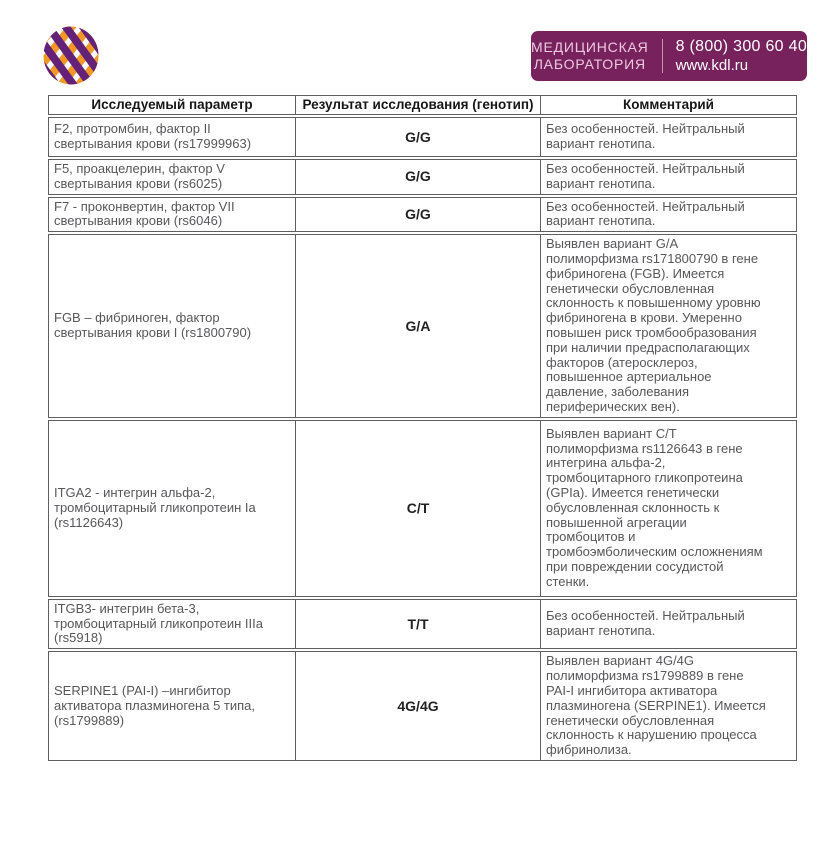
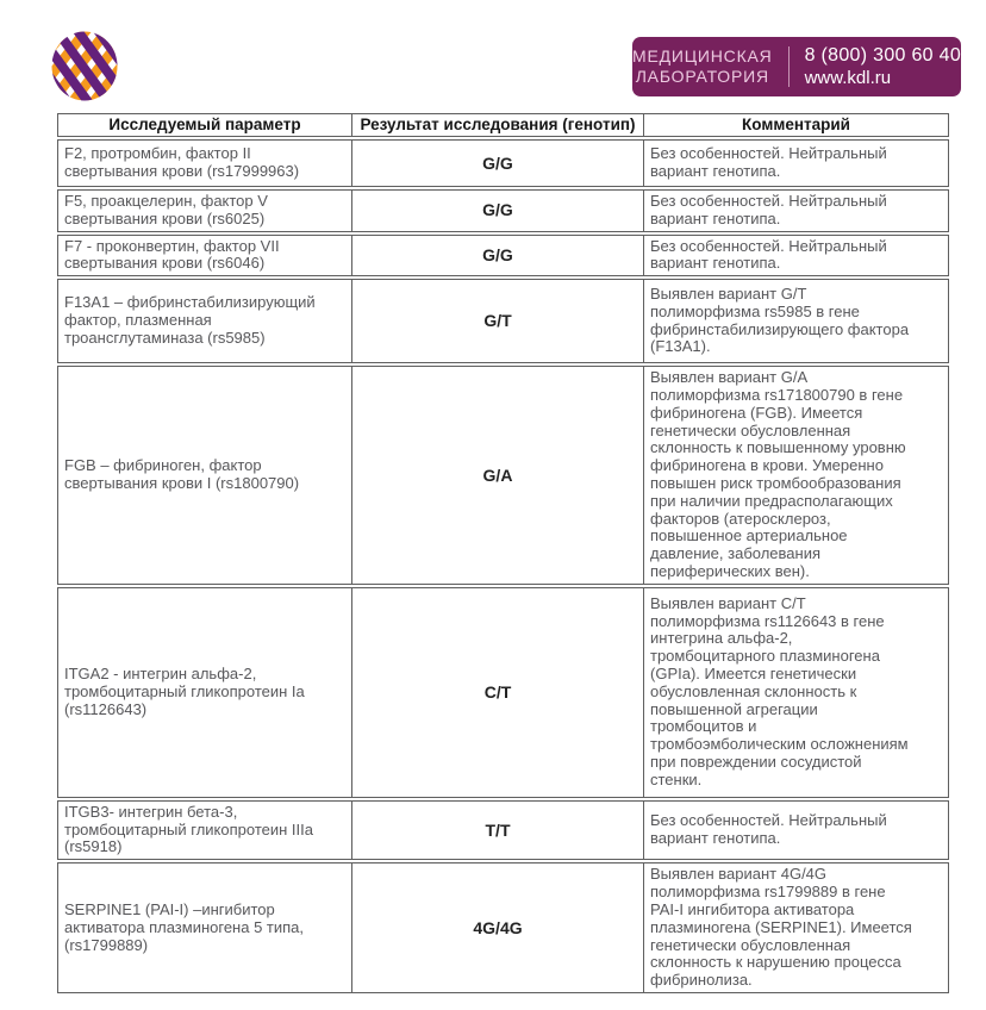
  МЕДИЦИНСКАЯ
  ЛАБОРАТОРИЯ
  8 (800) 300 60 40
  www.kdl.ru
  Исследуемый параметр	Результат исследования (генотип)	Комментарий
  F2, протромбин, фактор II свертывания крови (rs17999963)	G/G	Без особенностей. Нейтральный вариант генотипа.
  F5, проакцелерин, фактор V свертывания крови (rs6025)	G/G	Без особенностей. Нейтральный вариант генотипа.
  F7 - проконвертин, фактор VII свертывания крови (rs6046)	G/G	Без особенностей. Нейтральный вариант генотипа.
+ F13A1 – фибринстабилизирующий фактор, плазменная троансглутаминаза (rs5985)	G/T	Выявлен вариант G/T полиморфизма rs5985 в гене фибринстабилизирующего фактора (F13A1).
  FGB – фибриноген, фактор свертывания крови I (rs1800790)	G/A	Выявлен вариант G/A полиморфизма rs171800790 в гене фибриногена (FGB). Имеется генетически обусловленная склонность к повышенному уровню фибриногена в крови. Умеренно повышен риск тромбообразования при наличии предрасполагающих факторов (атеросклероз, повышенное артериальное давление, заболевания периферических вен).
- ITGA2 - интегрин альфа-2, тромбоцитарный гликопротеин Ia (rs1126643)	C/T	Выявлен вариант C/T полиморфизма rs1126643 в гене интегрина альфа-2, тромбоцитарного гликопротеина (GPIa). Имеется генетически обусловленная склонность к повышенной агрегации тромбоцитов и тромбоэмболическим осложнениям при повреждении сосудистой стенки.
+ ITGA2 - интегрин альфа-2, тромбоцитарный гликопротеин Ia (rs1126643)	C/T	Выявлен вариант C/T полиморфизма rs1126643 в гене интегрина альфа-2, тромбоцитарного плазминогена (GPIa). Имеется генетически обусловленная склонность к повышенной агрегации тромбоцитов и тромбоэмболическим осложнениям при повреждении сосудистой стенки.
  ITGB3- интегрин бета-3, тромбоцитарный гликопротеин IIIa (rs5918)	T/T	Без особенностей. Нейтральный вариант генотипа.
  SERPINE1 (PAI-I) –ингибитор активатора плазминогена 5 типа, (rs1799889)	4G/4G	Выявлен вариант 4G/4G полиморфизма rs1799889 в гене PAI-I ингибитора активатора плазминогена (SERPINE1). Имеется генетически обусловленная склонность к нарушению процесса фибринолиза.
